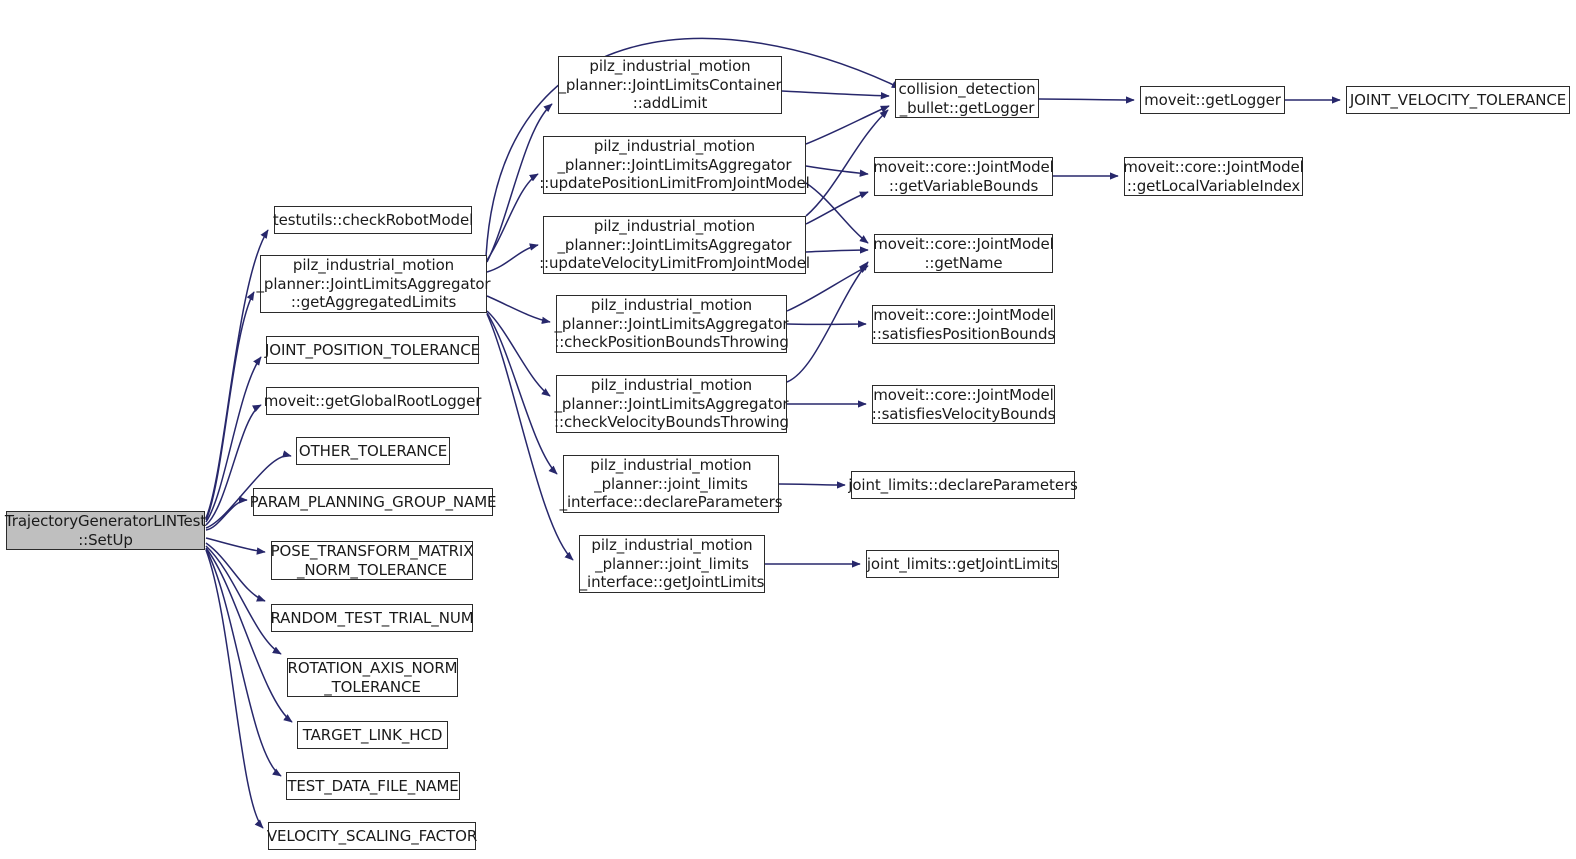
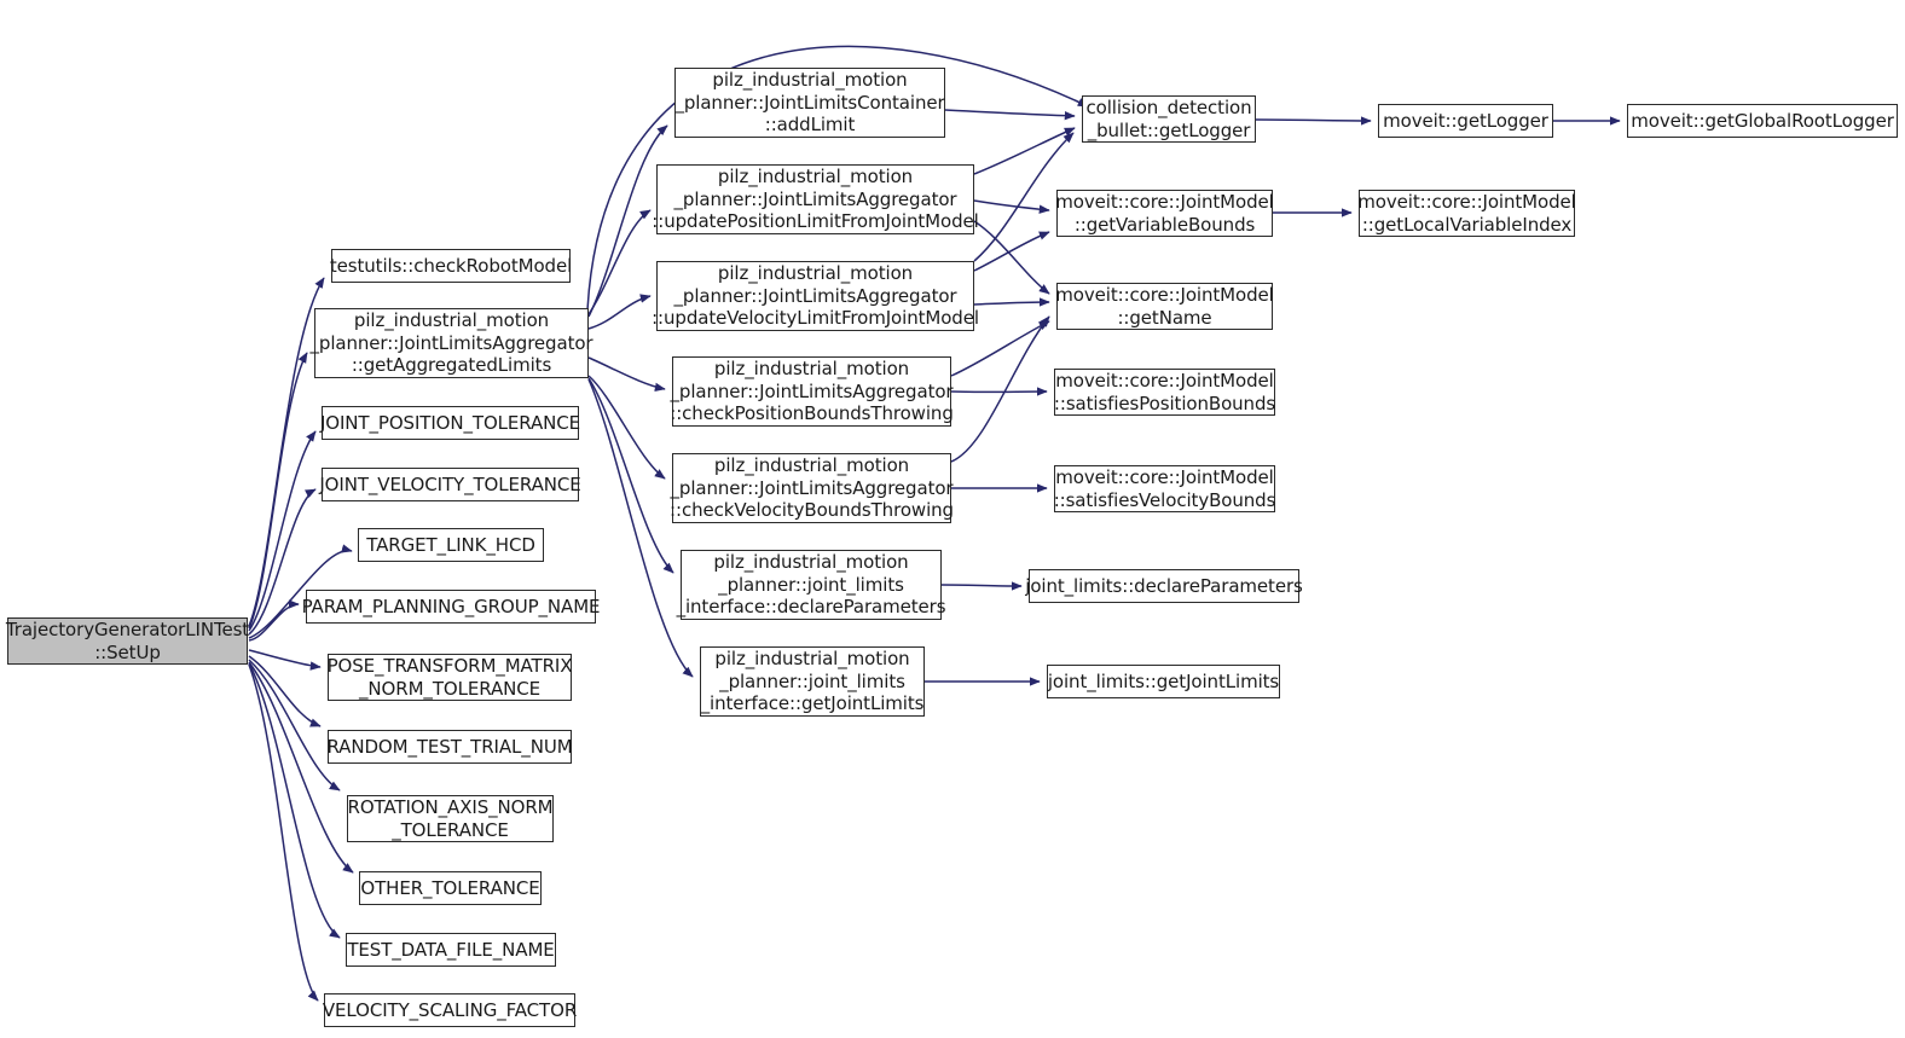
  TrajectoryGeneratorLINTest
  ::SetUp
  testutils::checkRobotModel
  pilz_industrial_motion
  _planner::JointLimitsAggregator
  ::getAggregatedLimits
  JOINT_POSITION_TOLERANCE
- moveit::getGlobalRootLogger
+ JOINT_VELOCITY_TOLERANCE
- OTHER_TOLERANCE
+ TARGET_LINK_HCD
  PARAM_PLANNING_GROUP_NAME
  POSE_TRANSFORM_MATRIX
  _NORM_TOLERANCE
  RANDOM_TEST_TRIAL_NUM
  ROTATION_AXIS_NORM
  _TOLERANCE
- TARGET_LINK_HCD
+ OTHER_TOLERANCE
  TEST_DATA_FILE_NAME
  VELOCITY_SCALING_FACTOR
  pilz_industrial_motion
  _planner::JointLimitsContainer
  ::addLimit
  pilz_industrial_motion
  _planner::JointLimitsAggregator
  ::updatePositionLimitFromJointModel
  pilz_industrial_motion
  _planner::JointLimitsAggregator
  ::updateVelocityLimitFromJointModel
  pilz_industrial_motion
  _planner::JointLimitsAggregator
  ::checkPositionBoundsThrowing
  pilz_industrial_motion
  _planner::JointLimitsAggregator
  ::checkVelocityBoundsThrowing
  pilz_industrial_motion
  _planner::joint_limits
  _interface::declareParameters
  pilz_industrial_motion
  _planner::joint_limits
  _interface::getJointLimits
  collision_detection
  _bullet::getLogger
  moveit::core::JointModel
  ::getVariableBounds
  moveit::core::JointModel
  ::getName
  moveit::core::JointModel
  ::satisfiesPositionBounds
  moveit::core::JointModel
  ::satisfiesVelocityBounds
  joint_limits::declareParameters
  joint_limits::getJointLimits
  moveit::getLogger
  moveit::core::JointModel
  ::getLocalVariableIndex
- JOINT_VELOCITY_TOLERANCE
+ moveit::getGlobalRootLogger
